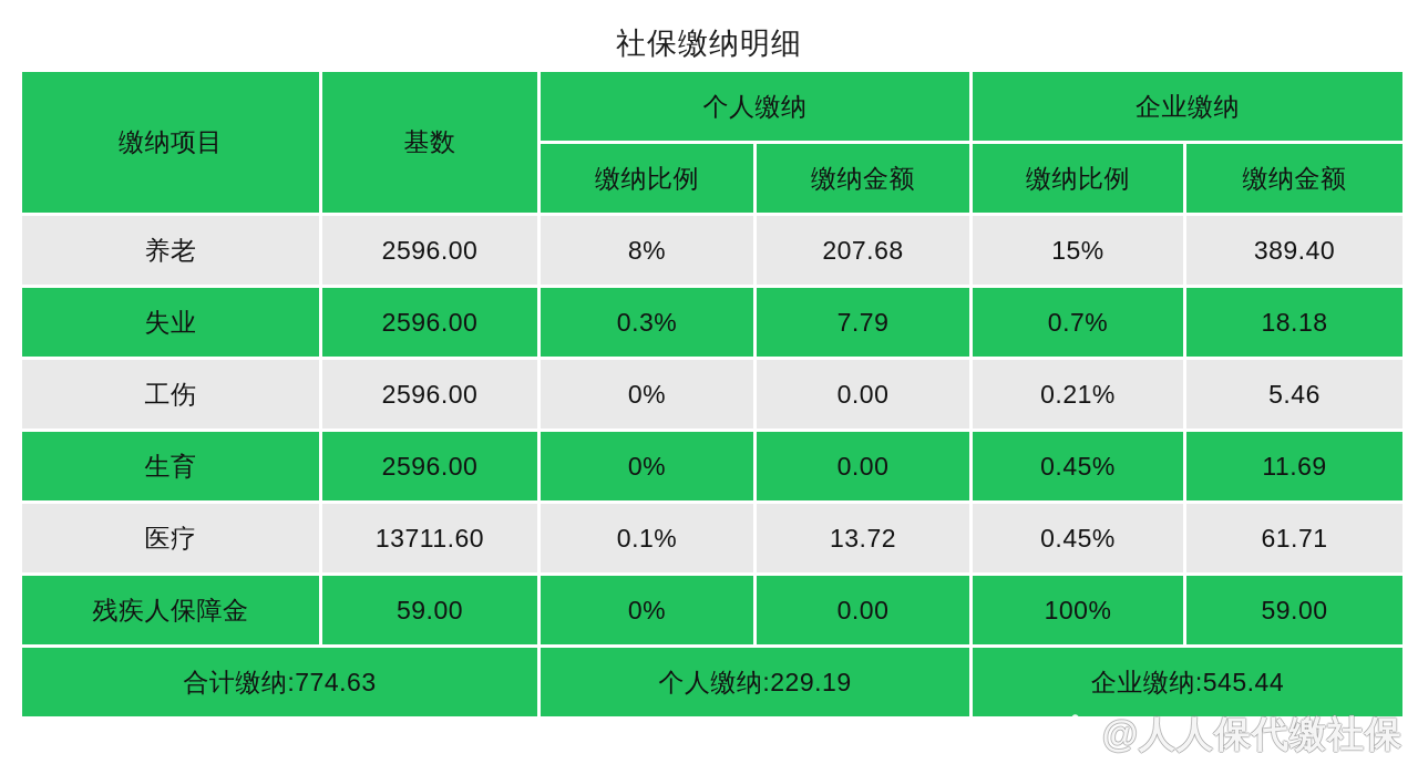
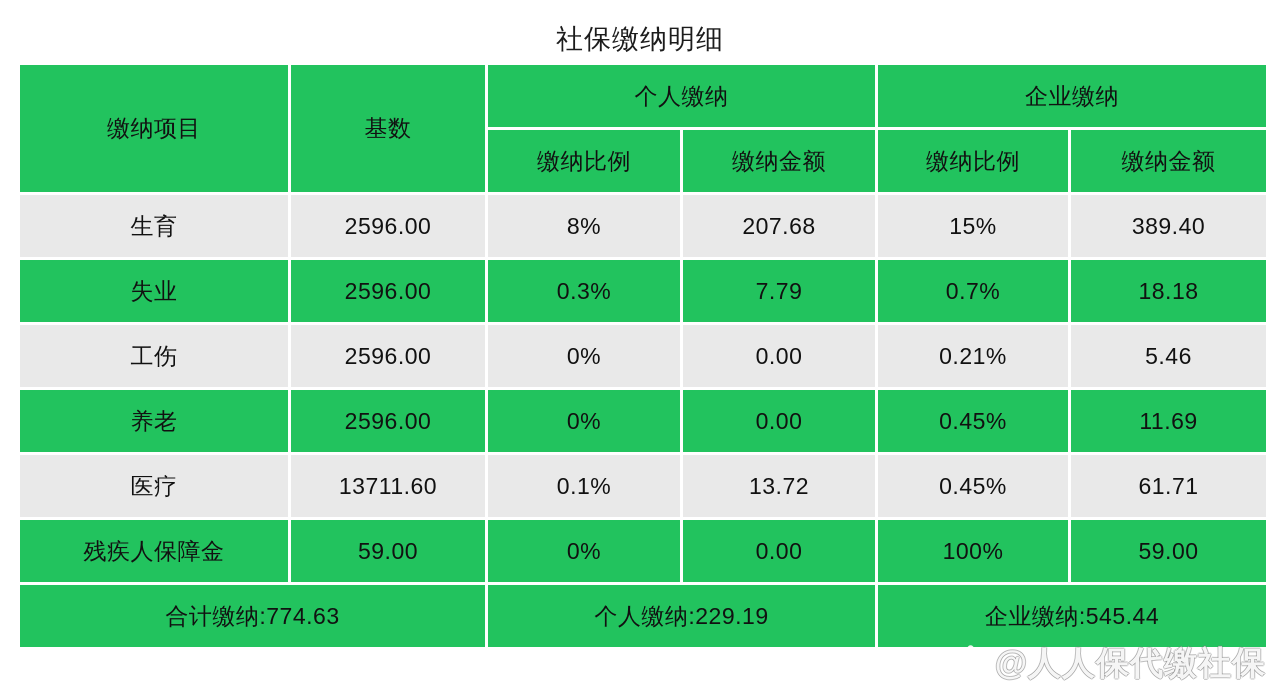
  社保缴纳明细
  缴纳项目	基数	个人缴纳	企业缴纳
  缴纳比例	缴纳金额	缴纳比例	缴纳金额
- 养老	2596.00	8%	207.68	15%	389.40
+ 生育	2596.00	8%	207.68	15%	389.40
  失业	2596.00	0.3%	7.79	0.7%	18.18
  工伤	2596.00	0%	0.00	0.21%	5.46
- 生育	2596.00	0%	0.00	0.45%	11.69
+ 养老	2596.00	0%	0.00	0.45%	11.69
  医疗	13711.60	0.1%	13.72	0.45%	61.71
  残疾人保障金	59.00	0%	0.00	100%	59.00
  合计缴纳:774.63	个人缴纳:229.19	企业缴纳:545.44
  @人人保代缴社保
